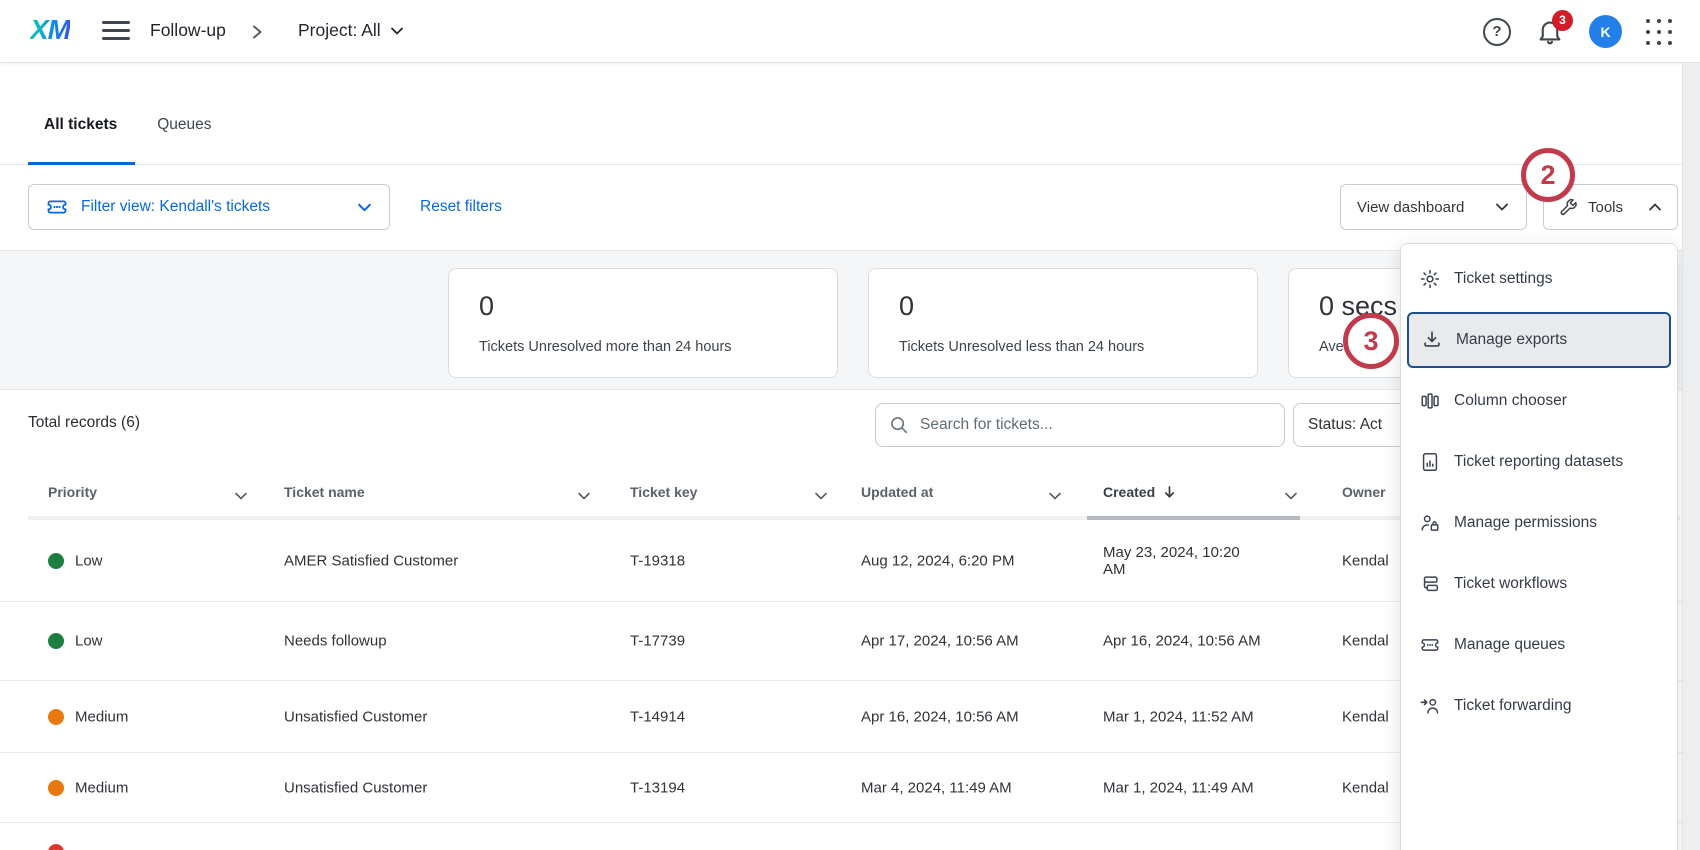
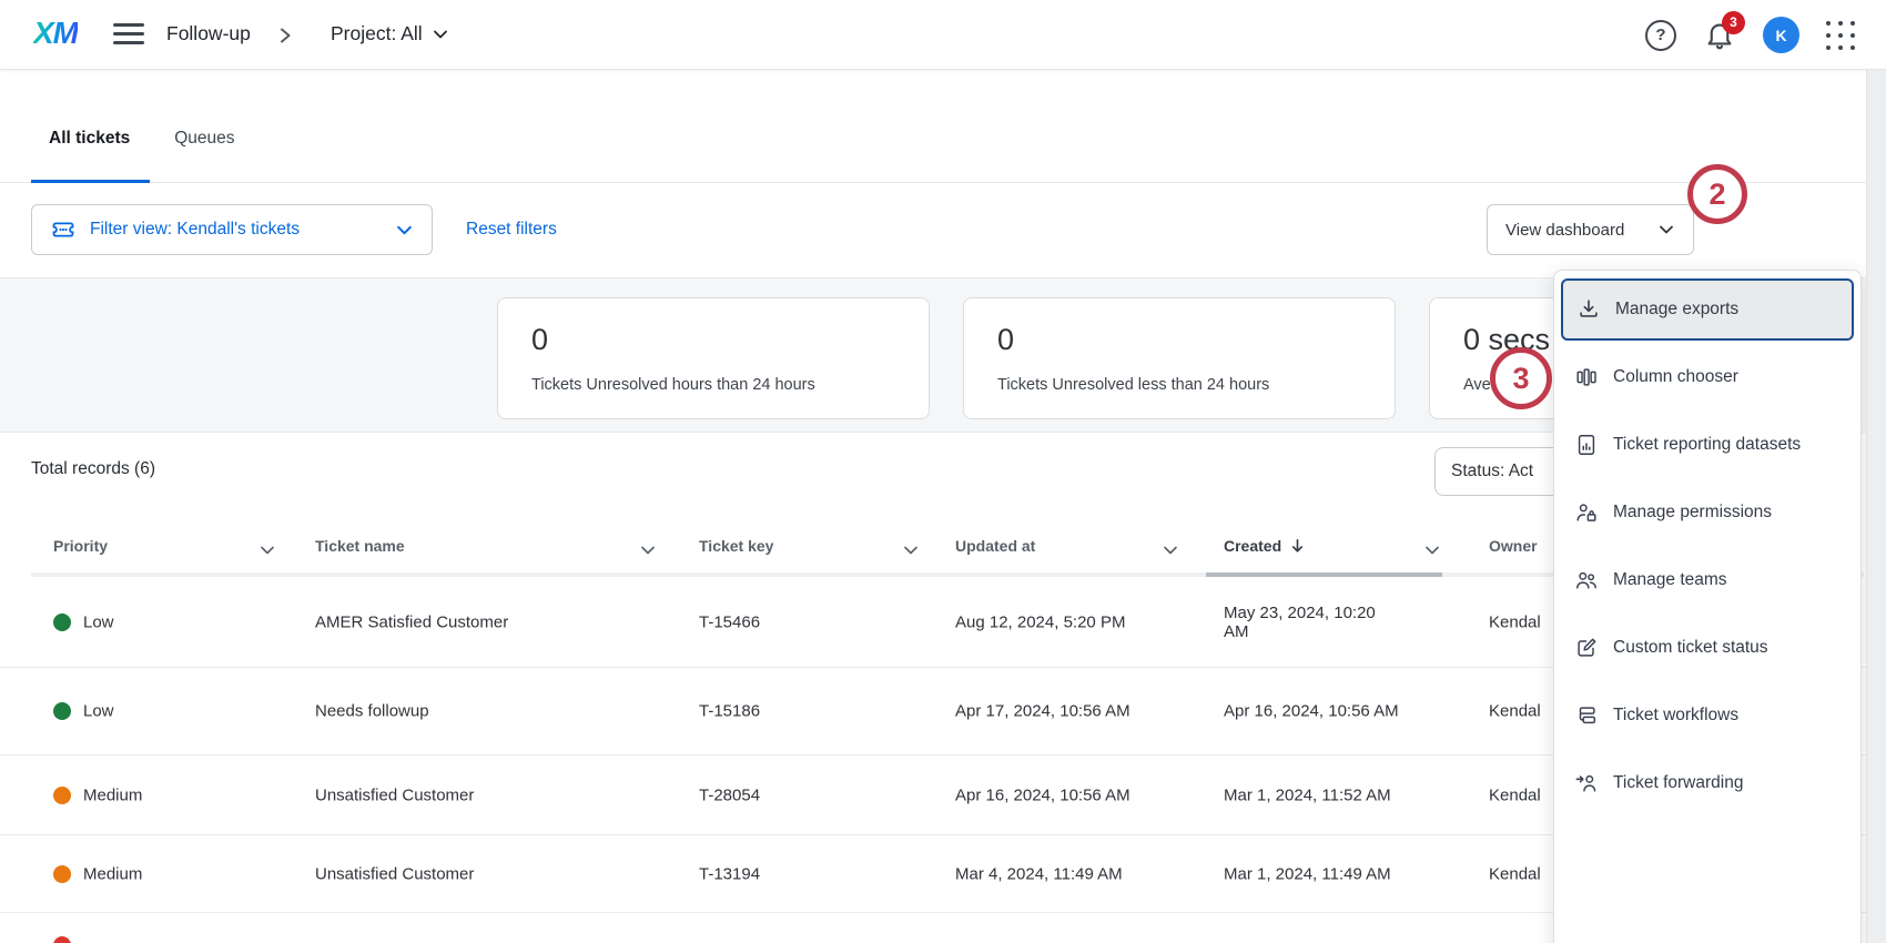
  XM
  Follow-up
  Project: All
  ?
  3
  K
  All tickets
  Queues
  Filter view: Kendall's tickets
  Reset filters
  View dashboard
- Tools
  0
- Tickets Unresolved more than 24 hours
+ Tickets Unresolved hours than 24 hours
  0
  Tickets Unresolved less than 24 hours
  0 secs
  Ave
  Total records (6)
- Search for tickets...
  Status: Act
  Priority
  Ticket name
  Ticket key
  Updated at
  Created
  Owner
  Low
  AMER Satisfied Customer
- T-19318
+ T-15466
- Aug 12, 2024, 6:20 PM
+ Aug 12, 2024, 5:20 PM
  May 23, 2024, 10:20
  AM
  Kendal
  Low
  Needs followup
- T-17739
+ T-15186
  Apr 17, 2024, 10:56 AM
  Apr 16, 2024, 10:56 AM
  Kendal
  Medium
  Unsatisfied Customer
- T-14914
+ T-28054
  Apr 16, 2024, 10:56 AM
  Mar 1, 2024, 11:52 AM
  Kendal
  Medium
  Unsatisfied Customer
  T-13194
  Mar 4, 2024, 11:49 AM
  Mar 1, 2024, 11:49 AM
  Kendal
- Ticket settings
  Manage exports
  Column chooser
  Ticket reporting datasets
  Manage permissions
+ Manage teams
+ Custom ticket status
  Ticket workflows
- Manage queues
  Ticket forwarding
  2
  3
